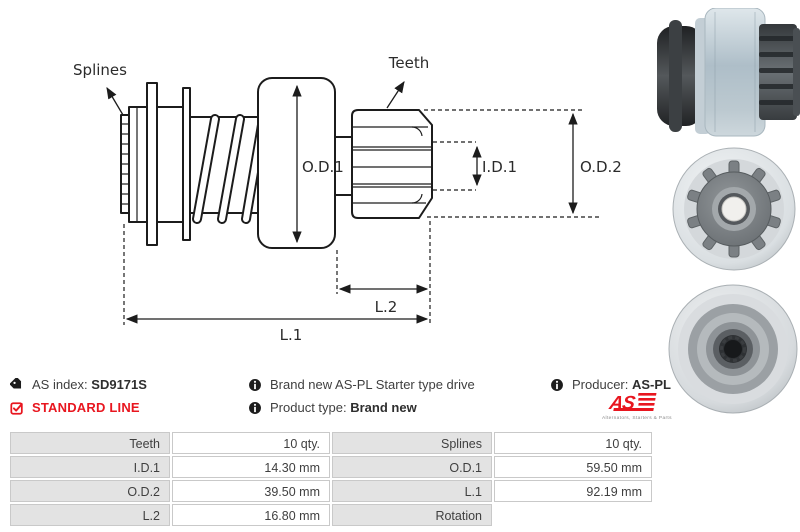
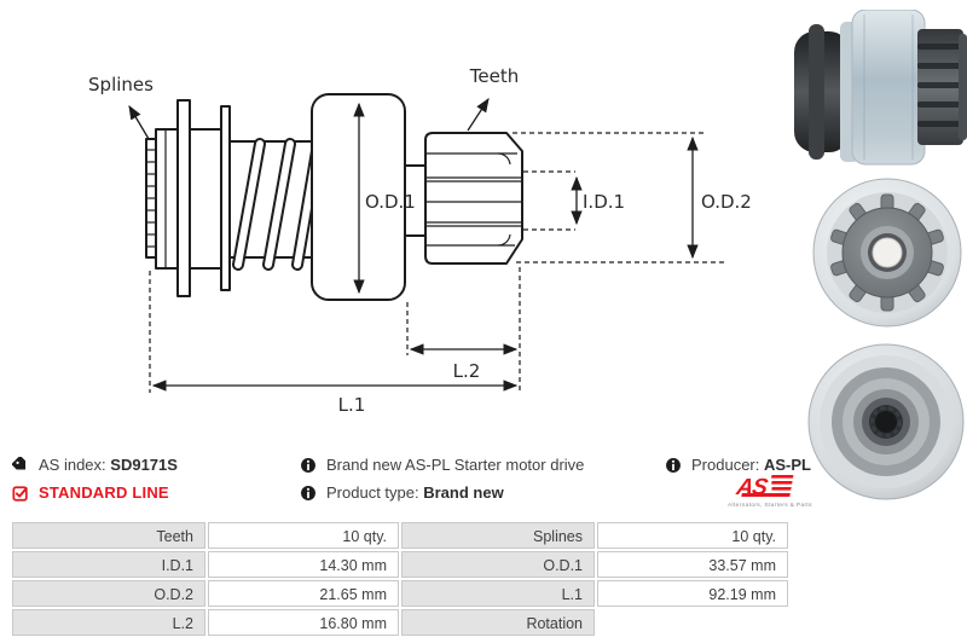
  O.D.1
  I.D.1
  O.D.2
  L.2
  L.1
  Splines
  Teeth
  AS index: SD9171S
  STANDARD LINE
- Brand new AS-PL Starter type drive
+ Brand new AS-PL Starter motor drive
  Product type: Brand new
  Producer: AS-PL
  Teeth
  10 qty.
  Splines
  10 qty.
  I.D.1
  14.30 mm
  O.D.1
- 59.50 mm
+ 33.57 mm
  O.D.2
- 39.50 mm
+ 21.65 mm
  L.1
  92.19 mm
  L.2
  16.80 mm
  Rotation
